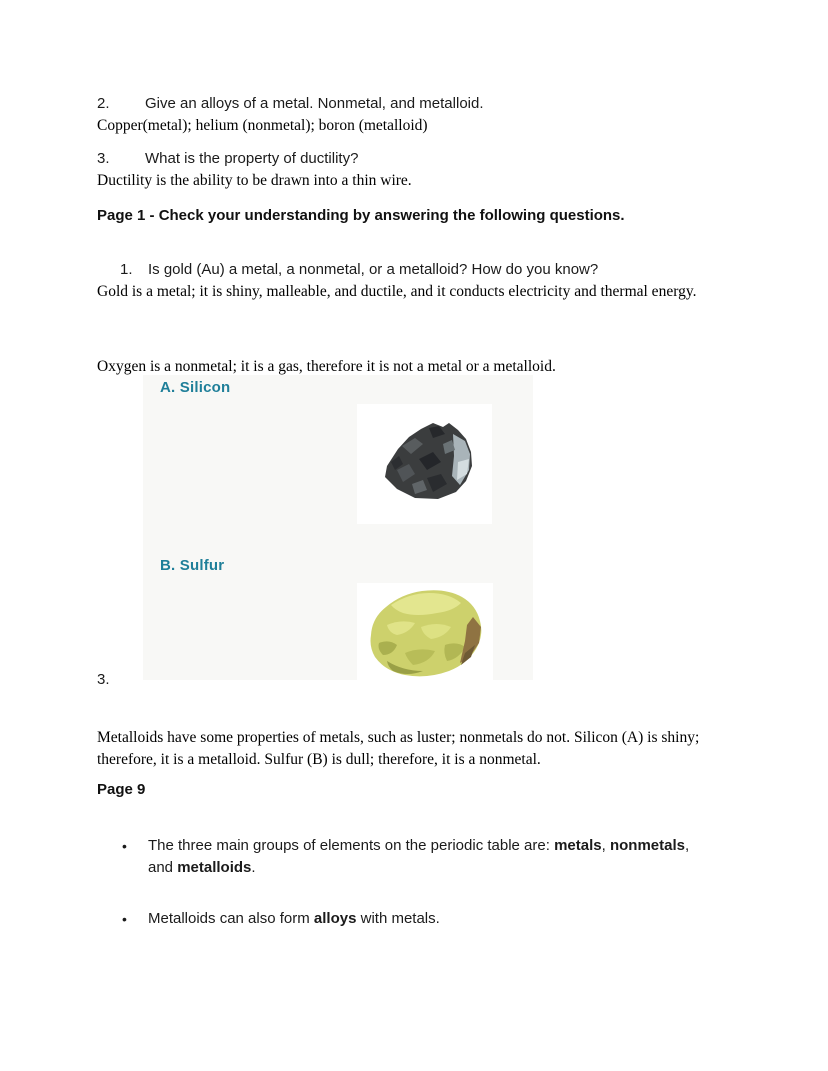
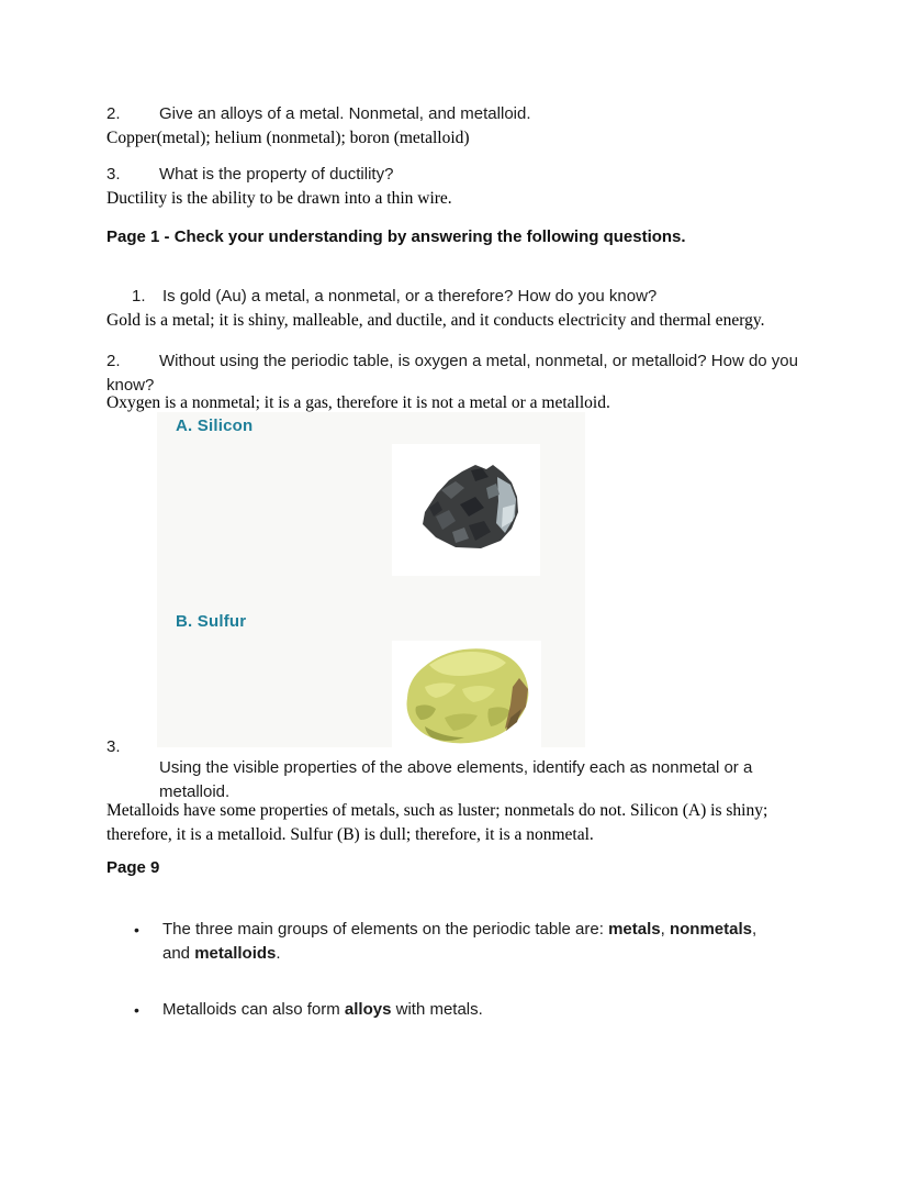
  2. Give an alloys of a metal. Nonmetal, and metalloid.
  Copper(metal); helium (nonmetal); boron (metalloid)
  3. What is the property of ductility?
  Ductility is the ability to be drawn into a thin wire.
  Page 1 - Check your understanding by answering the following questions.
- 1. Is gold (Au) a metal, a nonmetal, or a metalloid? How do you know?
+ 1. Is gold (Au) a metal, a nonmetal, or a therefore? How do you know?
  Gold is a metal; it is shiny, malleable, and ductile, and it conducts electricity and thermal energy.
+ 2. Without using the periodic table, is oxygen a metal, nonmetal, or metalloid? How do you know?
  Oxygen is a nonmetal; it is a gas, therefore it is not a metal or a metalloid.
  A. Silicon
  B. Sulfur
  3.
+ Using the visible properties of the above elements, identify each as nonmetal or a metalloid.
  Metalloids have some properties of metals, such as luster; nonmetals do not. Silicon (A) is shiny; therefore, it is a metalloid. Sulfur (B) is dull; therefore, it is a nonmetal.
  Page 9
  •
  The three main groups of elements on the periodic table are: metals, nonmetals, and metalloids.
  •
  Metalloids can also form alloys with metals.
